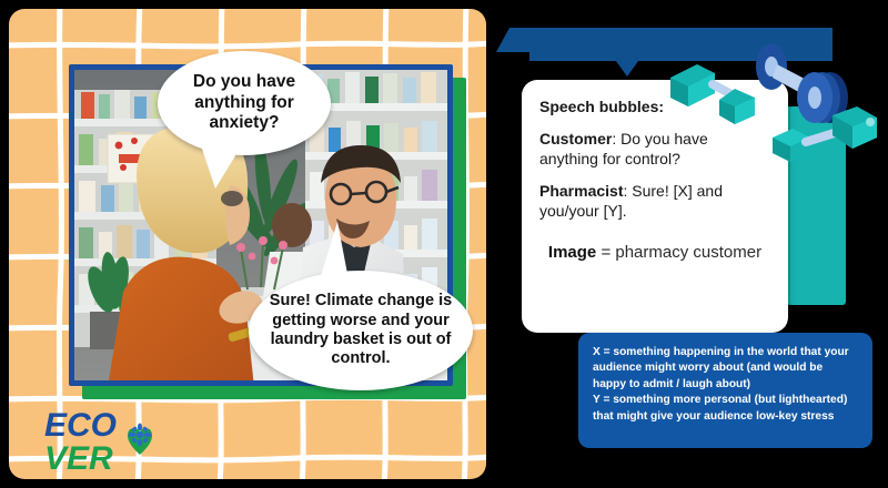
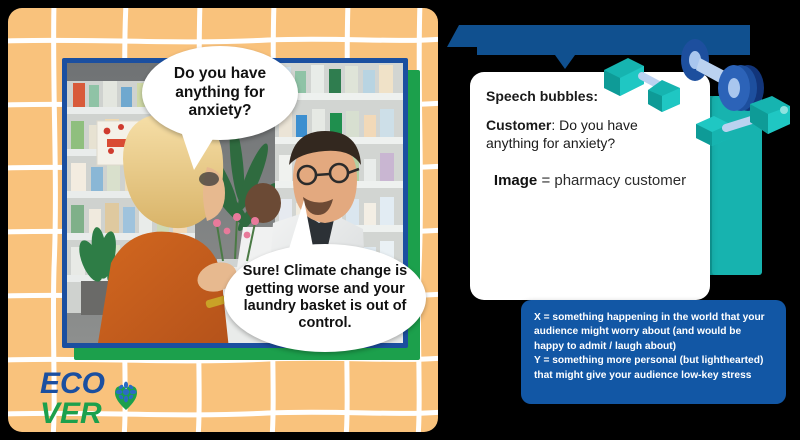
  Do you have anything for anxiety?
  Sure! Climate change is getting worse and your laundry basket is out of control.
  ECO
  VER
  Speech bubbles:
- Customer: Do you have anything for control?
+ Customer: Do you have anything for anxiety?
- Pharmacist: Sure! [X] and you/your [Y].
  Image = pharmacy customer
  X = something happening in the world that your audience might worry about (and would be happy to admit / laugh about)
  Y = something more personal (but lighthearted) that might give your audience low-key stress
